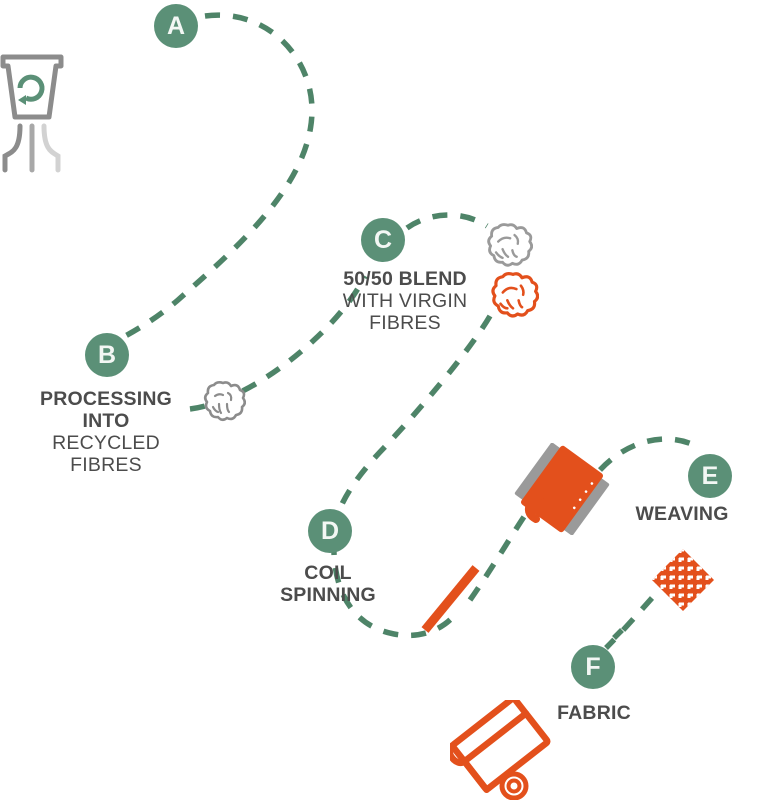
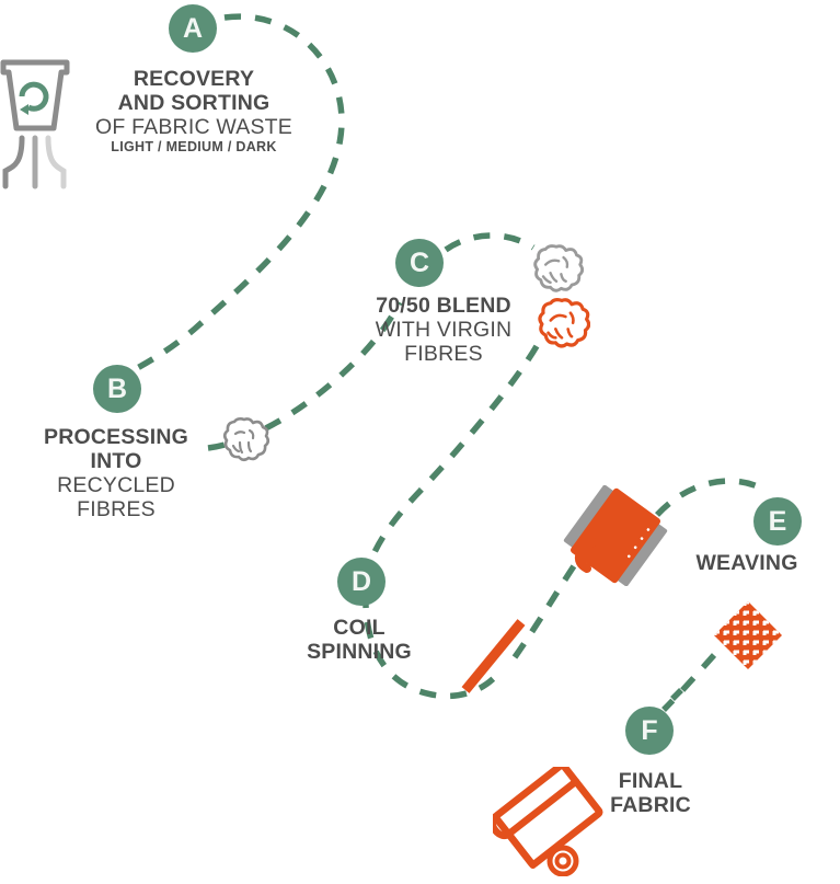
  A
  B
  C
  D
  E
  F
+ RECOVERY
+ AND SORTING
+ OF FABRIC WASTE
+ LIGHT / MEDIUM / DARK
  PROCESSING
  INTO
  RECYCLED
  FIBRES
- 50/50 BLEND
+ 70/50 BLEND
  WITH VIRGIN
  FIBRES
  COIL
  SPINNING
  WEAVING
+ FINAL
  FABRIC
